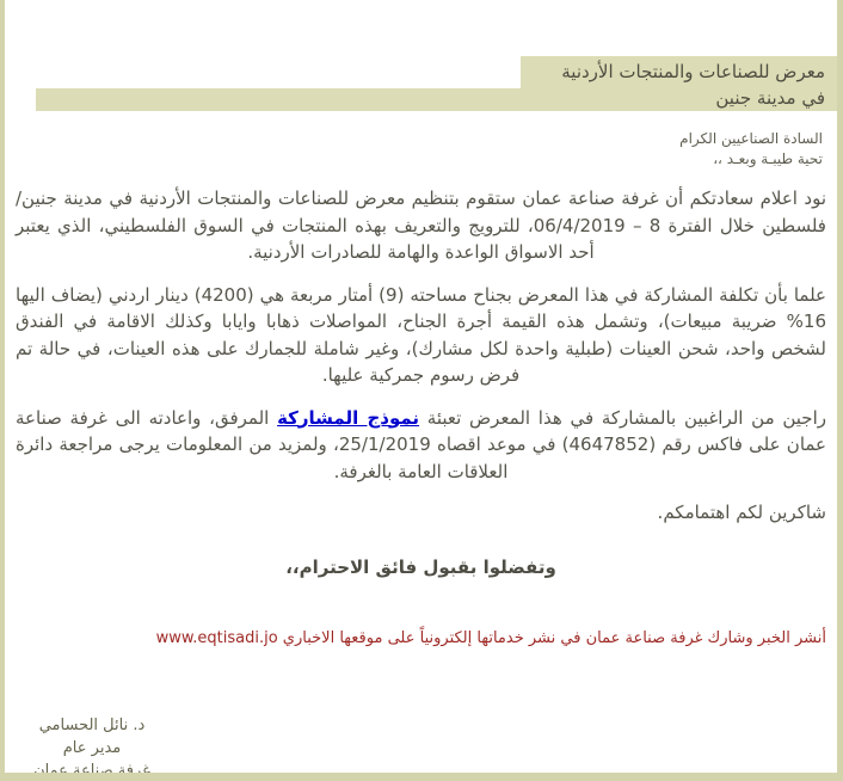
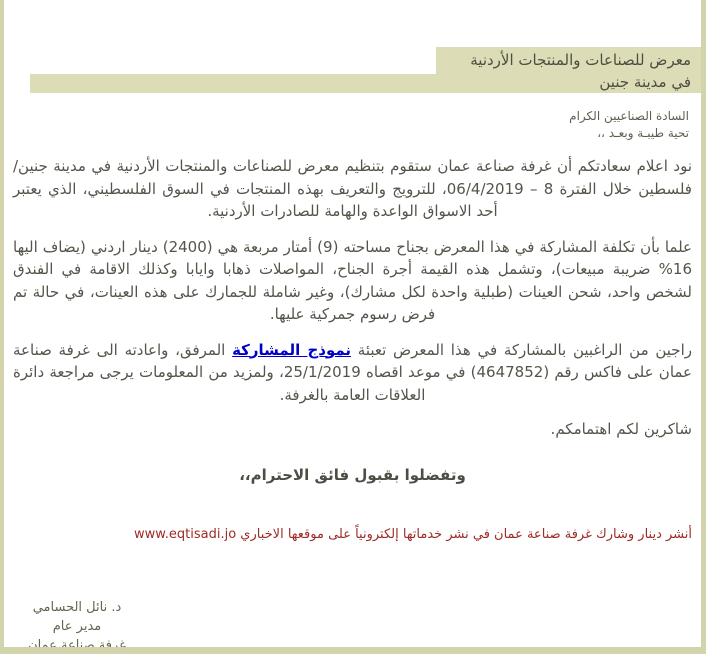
  معرض للصناعات والمنتجات الأردنية
  في مدينة جنين
  السادة الصناعيين الكرام
  تحية طيبـة وبعـد ،،
  نود اعلام سعادتكم أن غرفة صناعة عمان ستقوم بتنظيم معرض للصناعات والمنتجات الأردنية في مدينة جنين/ فلسطين خلال الفترة 8 – 06/4/2019، للترويج والتعريف بهذه المنتجات في السوق الفلسطيني، الذي يعتبر أحد الاسواق الواعدة والهامة للصادرات الأردنية.
- علما بأن تكلفة المشاركة في هذا المعرض بجناح مساحته (9) أمتار مربعة هي (4200) دينار اردني (يضاف اليها 16% ضريبة مبيعات)، وتشمل هذه القيمة أجرة الجناح، المواصلات ذهابا وايابا وكذلك الاقامة في الفندق لشخص واحد، شحن العينات (طبلية واحدة لكل مشارك)، وغير شاملة للجمارك على هذه العينات، في حالة تم فرض رسوم جمركية عليها.
+ علما بأن تكلفة المشاركة في هذا المعرض بجناح مساحته (9) أمتار مربعة هي (2400) دينار اردني (يضاف اليها 16% ضريبة مبيعات)، وتشمل هذه القيمة أجرة الجناح، المواصلات ذهابا وايابا وكذلك الاقامة في الفندق لشخص واحد، شحن العينات (طبلية واحدة لكل مشارك)، وغير شاملة للجمارك على هذه العينات، في حالة تم فرض رسوم جمركية عليها.
  راجين من الراغبين بالمشاركة في هذا المعرض تعبئة نموذج المشاركة المرفق، واعادته الى غرفة صناعة عمان على فاكس رقم (4647852) في موعد اقصاه 25/1/2019، ولمزيد من المعلومات يرجى مراجعة دائرة العلاقات العامة بالغرفة.
  شاكرين لكم اهتمامكم.
  وتفضلوا بقبول فائق الاحترام،،
- أنشر الخبر وشارك غرفة صناعة عمان في نشر خدماتها إلكترونياً على موقعها الاخباري www.eqtisadi.jo
+ أنشر دينار وشارك غرفة صناعة عمان في نشر خدماتها إلكترونياً على موقعها الاخباري www.eqtisadi.jo
  د. نائل الحسامي
  مدير عام
  غرفة صناعة عمان
